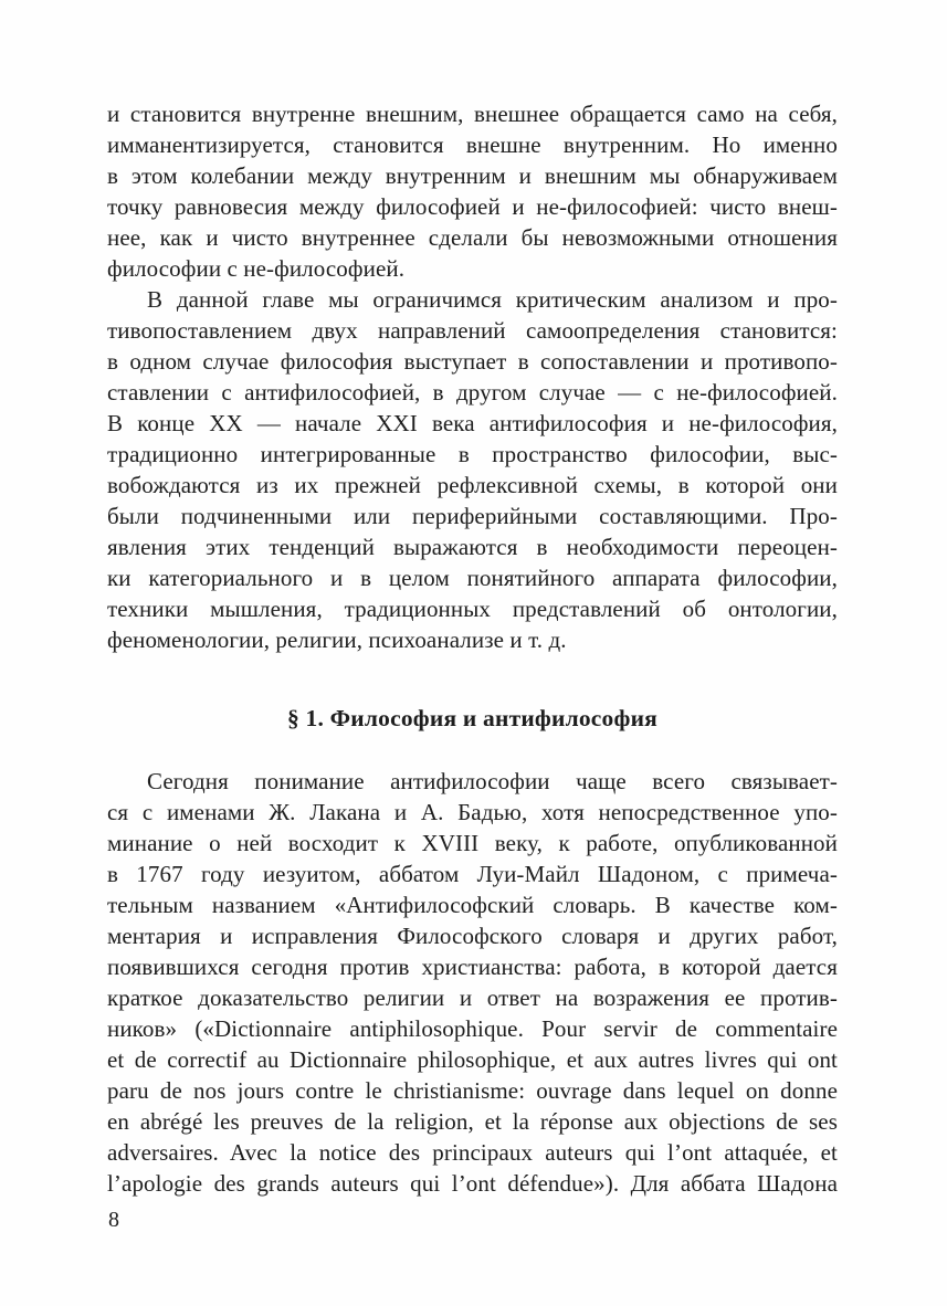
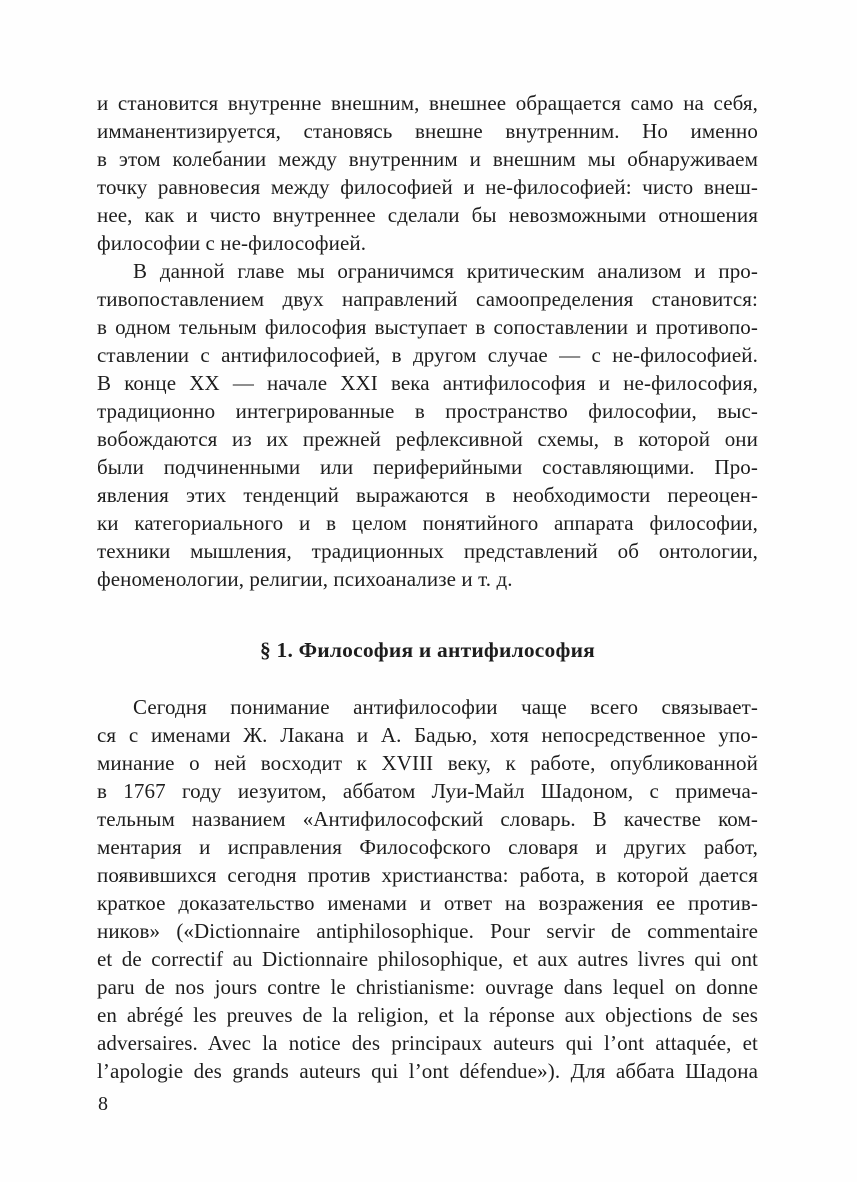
  и становится внутренне внешним, внешнее обращается само на себя,
- имманентизируется, становится внешне внутренним. Но именно
+ имманентизируется, становясь внешне внутренним. Но именно
  в этом колебании между внутренним и внешним мы обнаруживаем
  точку равновесия между философией и не-философией: чисто внеш-
  нее, как и чисто внутреннее сделали бы невозможными отношения
  философии с не-философией.
  В данной главе мы ограничимся критическим анализом и про-
  тивопоставлением двух направлений самоопределения становится:
- в одном случае философия выступает в сопоставлении и противопо-
+ в одном тельным философия выступает в сопоставлении и противопо-
  ставлении с антифилософией, в другом случае — с не-философией.
  В конце XX — начале XXI века антифилософия и не-философия,
  традиционно интегрированные в пространство философии, выс-
  вобождаются из их прежней рефлексивной схемы, в которой они
  были подчиненными или периферийными составляющими. Про-
  явления этих тенденций выражаются в необходимости переоцен-
  ки категориального и в целом понятийного аппарата философии,
  техники мышления, традиционных представлений об онтологии,
  феноменологии, религии, психоанализе и т. д.
  § 1. Философия и антифилософия
  Сегодня понимание антифилософии чаще всего связывает-
  ся с именами Ж. Лакана и А. Бадью, хотя непосредственное упо-
  минание о ней восходит к XVIII веку, к работе, опубликованной
  в 1767 году иезуитом, аббатом Луи-Майл Шадоном, с примеча-
  тельным названием «Антифилософский словарь. В качестве ком-
  ментария и исправления Философского словаря и других работ,
  появившихся сегодня против христианства: работа, в которой дается
- краткое доказательство религии и ответ на возражения ее против-
+ краткое доказательство именами и ответ на возражения ее против-
  ников» («Dictionnaire antiphilosophique. Pour servir de commentaire
  et de correctif au Dictionnaire philosophique, et aux autres livres qui ont
  paru de nos jours contre le christianisme: ouvrage dans lequel on donne
  en abrégé les preuves de la religion, et la réponse aux objections de ses
  adversaires. Avec la notice des principaux auteurs qui l’ont attaquée, et
  l’apologie des grands auteurs qui l’ont défendue»). Для аббата Шадона
  8
